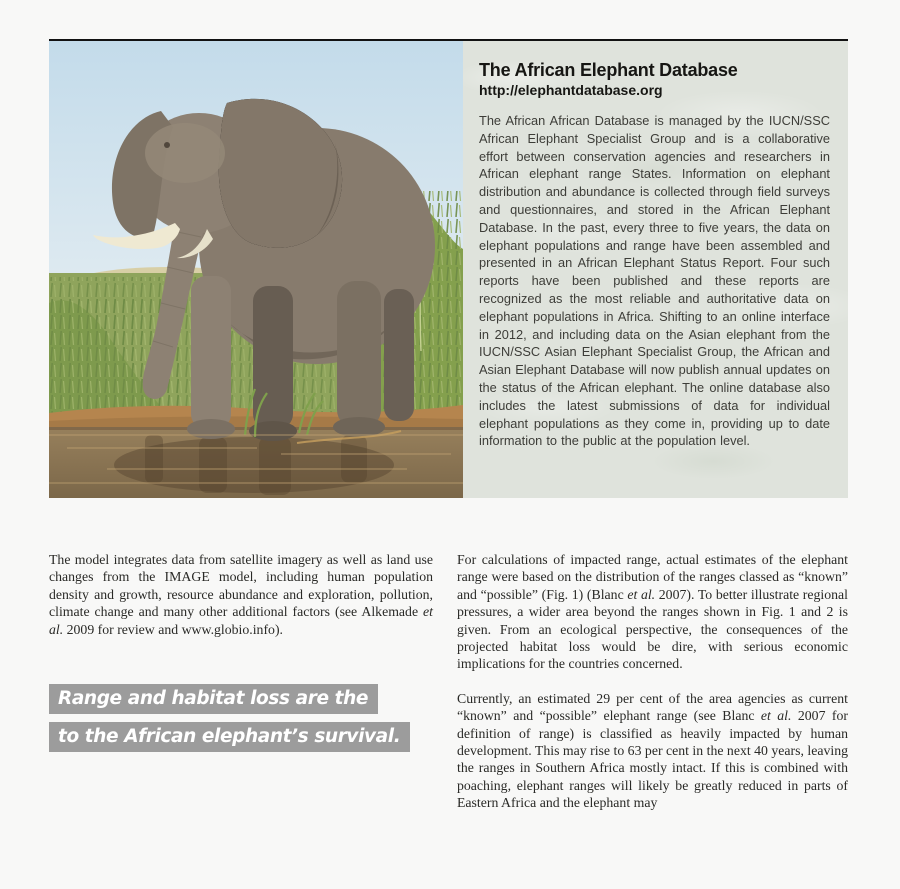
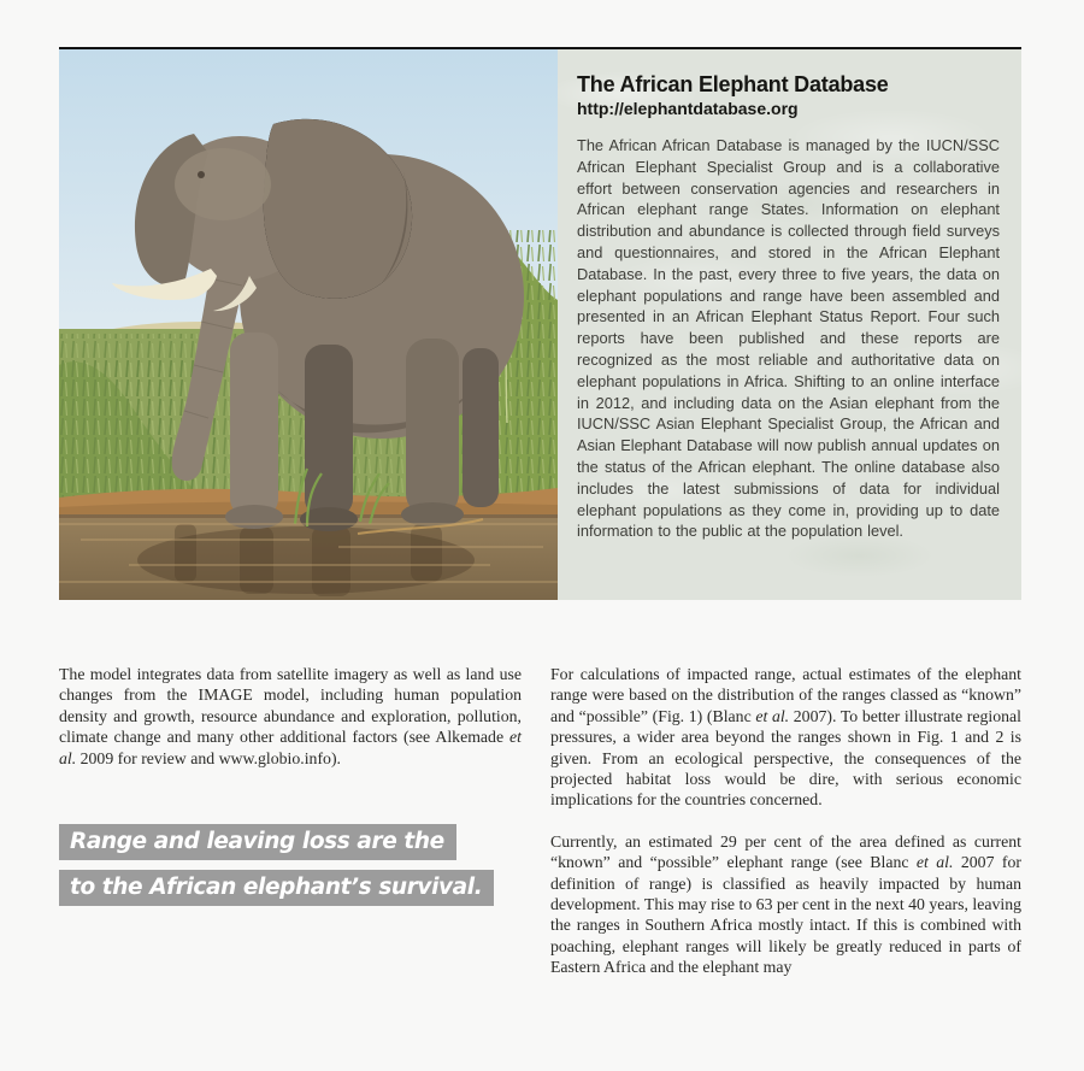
  The African Elephant Database
  http://elephantdatabase.org
  The African African Database is managed by the IUCN/SSC African Elephant Specialist Group and is a collaborative effort between conservation agencies and researchers in African elephant range States. Information on elephant distribution and abundance is collected through field surveys and questionnaires, and stored in the African Elephant Database. In the past, every three to five years, the data on elephant populations and range have been assembled and presented in an African Elephant Status Report. Four such reports have been published and these reports are recognized as the most reliable and authoritative data on elephant populations in Africa. Shifting to an online interface in 2012, and including data on the Asian elephant from the IUCN/SSC Asian Elephant Specialist Group, the African and Asian Elephant Database will now publish annual updates on the status of the African elephant. The online database also includes the latest submissions of data for individual elephant populations as they come in, providing up to date information to the public at the population level.
  The model integrates data from satellite imagery as well as land use changes from the IMAGE model, including human population density and growth, resource abundance and exploration, pollution, climate change and many other additional factors (see Alkemade et al. 2009 for review and www.globio.info).
- Range and habitat loss are the
+ Range and leaving loss are the
  to the African elephant’s survival.
  For calculations of impacted range, actual estimates of the elephant range were based on the distribution of the ranges classed as “known” and “possible” (Fig. 1) (Blanc et al. 2007). To better illustrate regional pressures, a wider area beyond the ranges shown in Fig. 1 and 2 is given. From an ecological perspective, the consequences of the projected habitat loss would be dire, with serious economic implications for the countries concerned.
- Currently, an estimated 29 per cent of the area agencies as current “known” and “possible” elephant range (see Blanc et al. 2007 for definition of range) is classified as heavily impacted by human development. This may rise to 63 per cent in the next 40 years, leaving the ranges in Southern Africa mostly intact. If this is combined with poaching, elephant ranges will likely be greatly reduced in parts of Eastern Africa and the elephant may
+ Currently, an estimated 29 per cent of the area defined as current “known” and “possible” elephant range (see Blanc et al. 2007 for definition of range) is classified as heavily impacted by human development. This may rise to 63 per cent in the next 40 years, leaving the ranges in Southern Africa mostly intact. If this is combined with poaching, elephant ranges will likely be greatly reduced in parts of Eastern Africa and the elephant may
